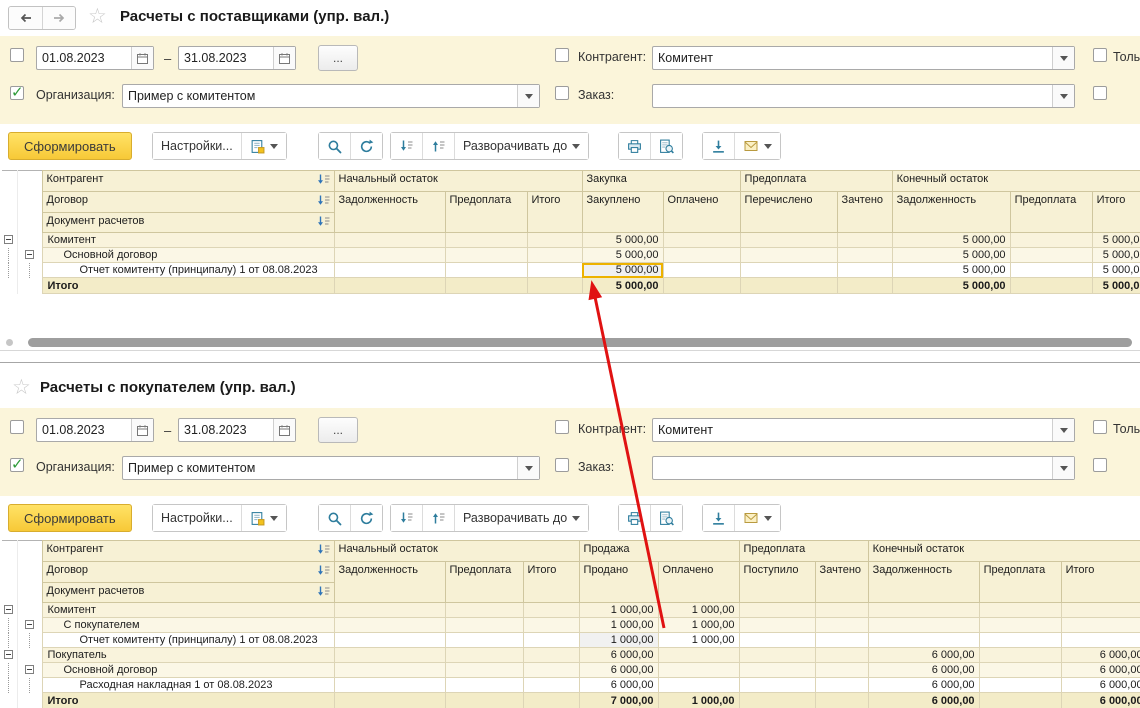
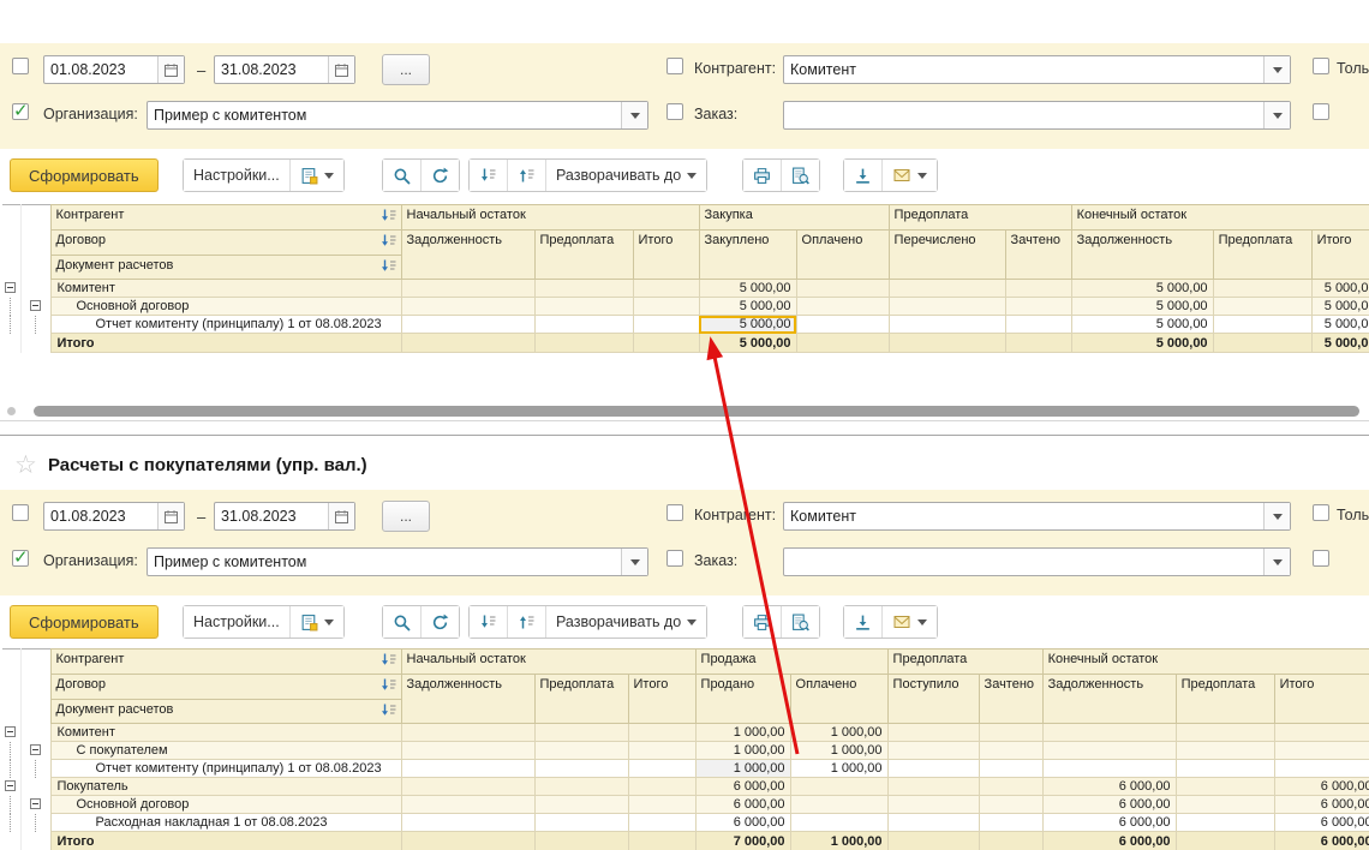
- Расчеты с поставщиками (упр. вал.)
  01.08.2023
  –
  31.08.2023
  ...
  Контрагент:
  Комитент
  Организация:
  Пример с комитентом
  Заказ:
  Сформировать
  Настройки...
  Разворачивать до
  		Контрагент	Начальный остаток	Закупка	Предоплата	Конечный остаток
  Договор	Задолженность	Предоплата	Итого	Закуплено	Оплачено	Перечислено	Зачтено	Задолженность	Предоплата	Итого
  Документ расчетов
  		Комитент				5 000,00				5 000,00		5 000,0
  		Основной договор				5 000,00				5 000,00		5 000,0
  		Отчет комитенту (принципалу) 1 от 08.08.2023				5 000,00				5 000,00		5 000,0
  		Итого				5 000,00				5 000,00		5 000,0
- Расчеты с покупателем (упр. вал.)
+ Расчеты с покупателями (упр. вал.)
  01.08.2023
  –
  31.08.2023
  ...
  Контрагент:
  Комитент
  Организация:
  Пример с комитентом
  Заказ:
  Сформировать
  Настройки...
  Разворачивать до
  		Контрагент	Начальный остаток	Продажа	Предоплата	Конечный остаток
  Договор	Задолженность	Предоплата	Итого	Продано	Оплачено	Поступило	Зачтено	Задолженность	Предоплата	Итого
  Документ расчетов
  		Комитент				1 000,00	1 000,00
  		С покупателем				1 000,00	1 000,00
  		Отчет комитенту (принципалу) 1 от 08.08.2023				1 000,00	1 000,00
  		Покупатель				6 000,00				6 000,00		6 000,0
  		Основной договор				6 000,00				6 000,00		6 000,0
  		Расходная накладная 1 от 08.08.2023				6 000,00				6 000,00		6 000,0
  		Итого				7 000,00	1 000,00			6 000,00		6 000,0
